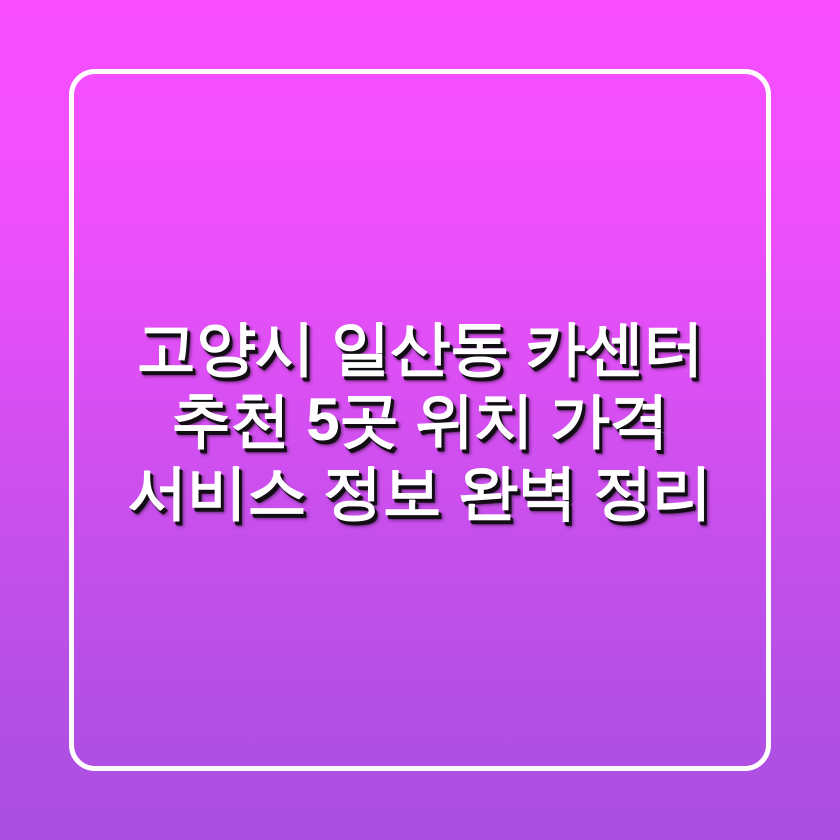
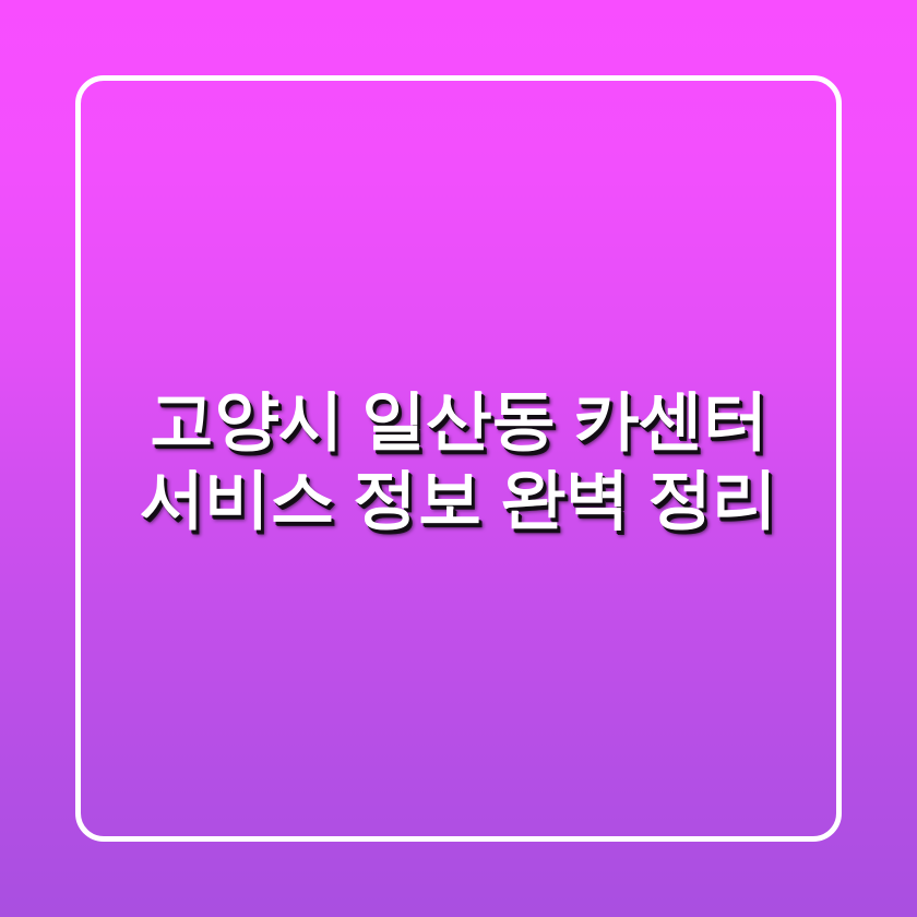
  고양시 일산동 카센터
- 추천 5곳 위치 가격
  서비스 정보 완벽 정리
